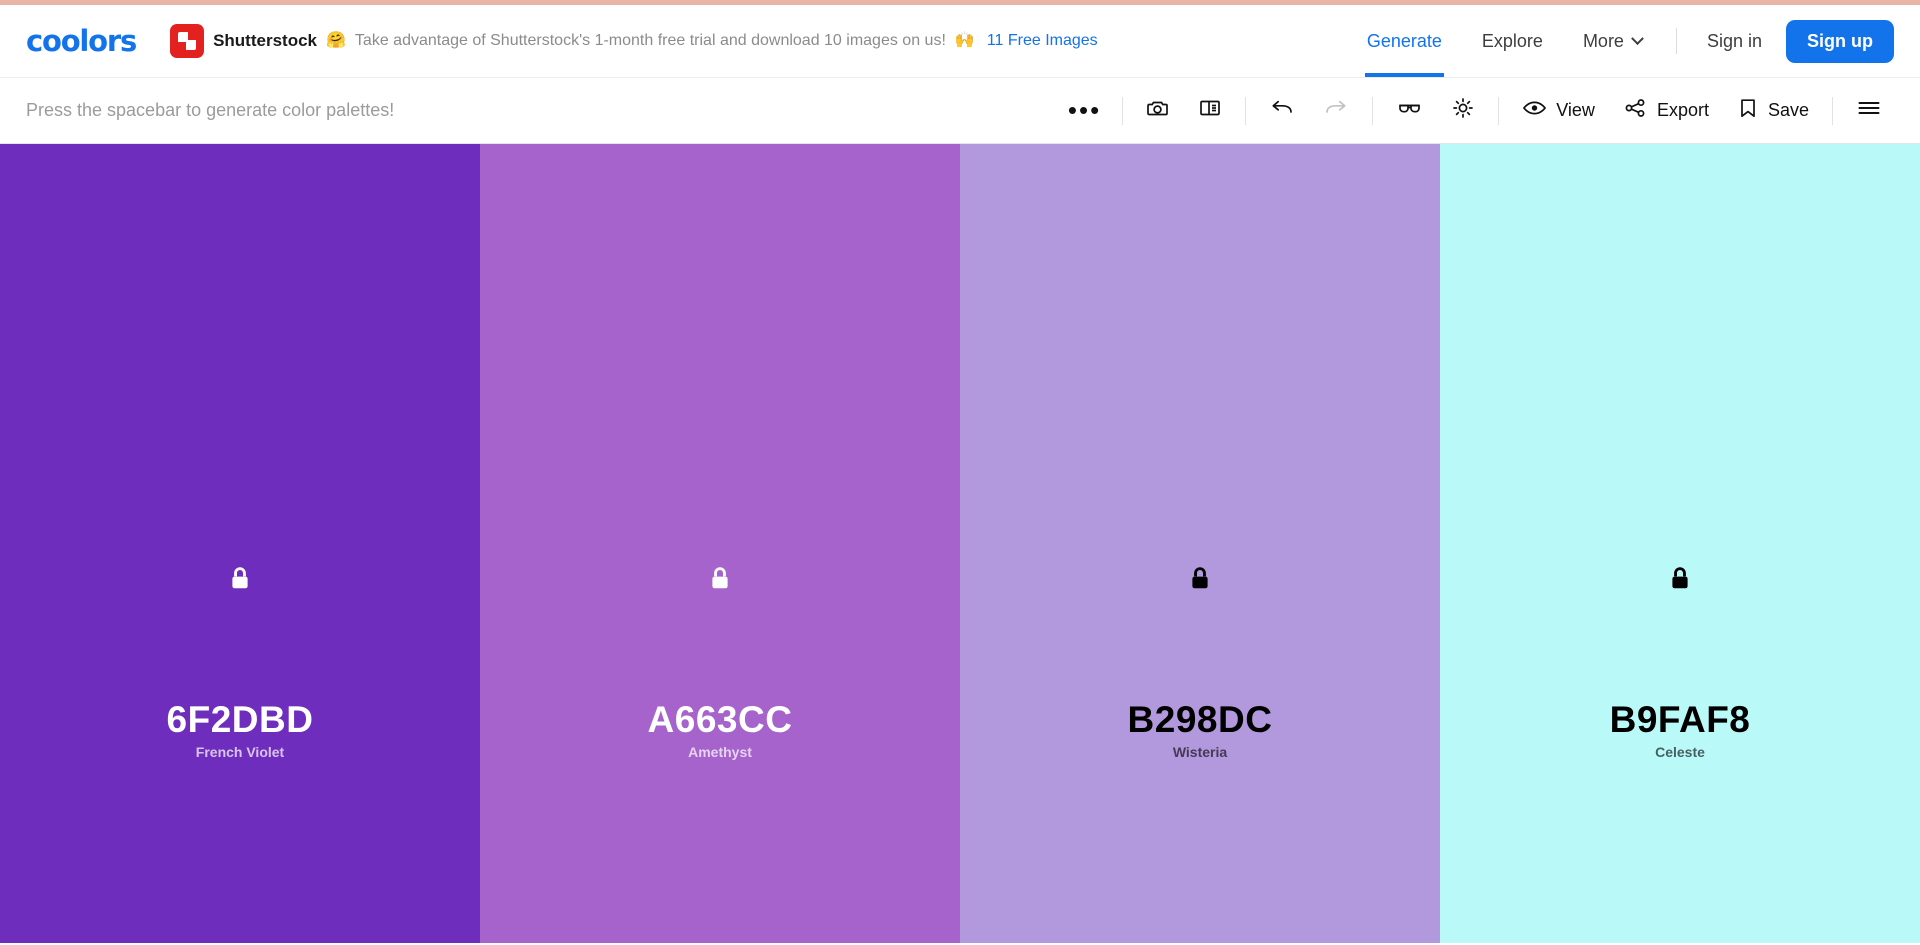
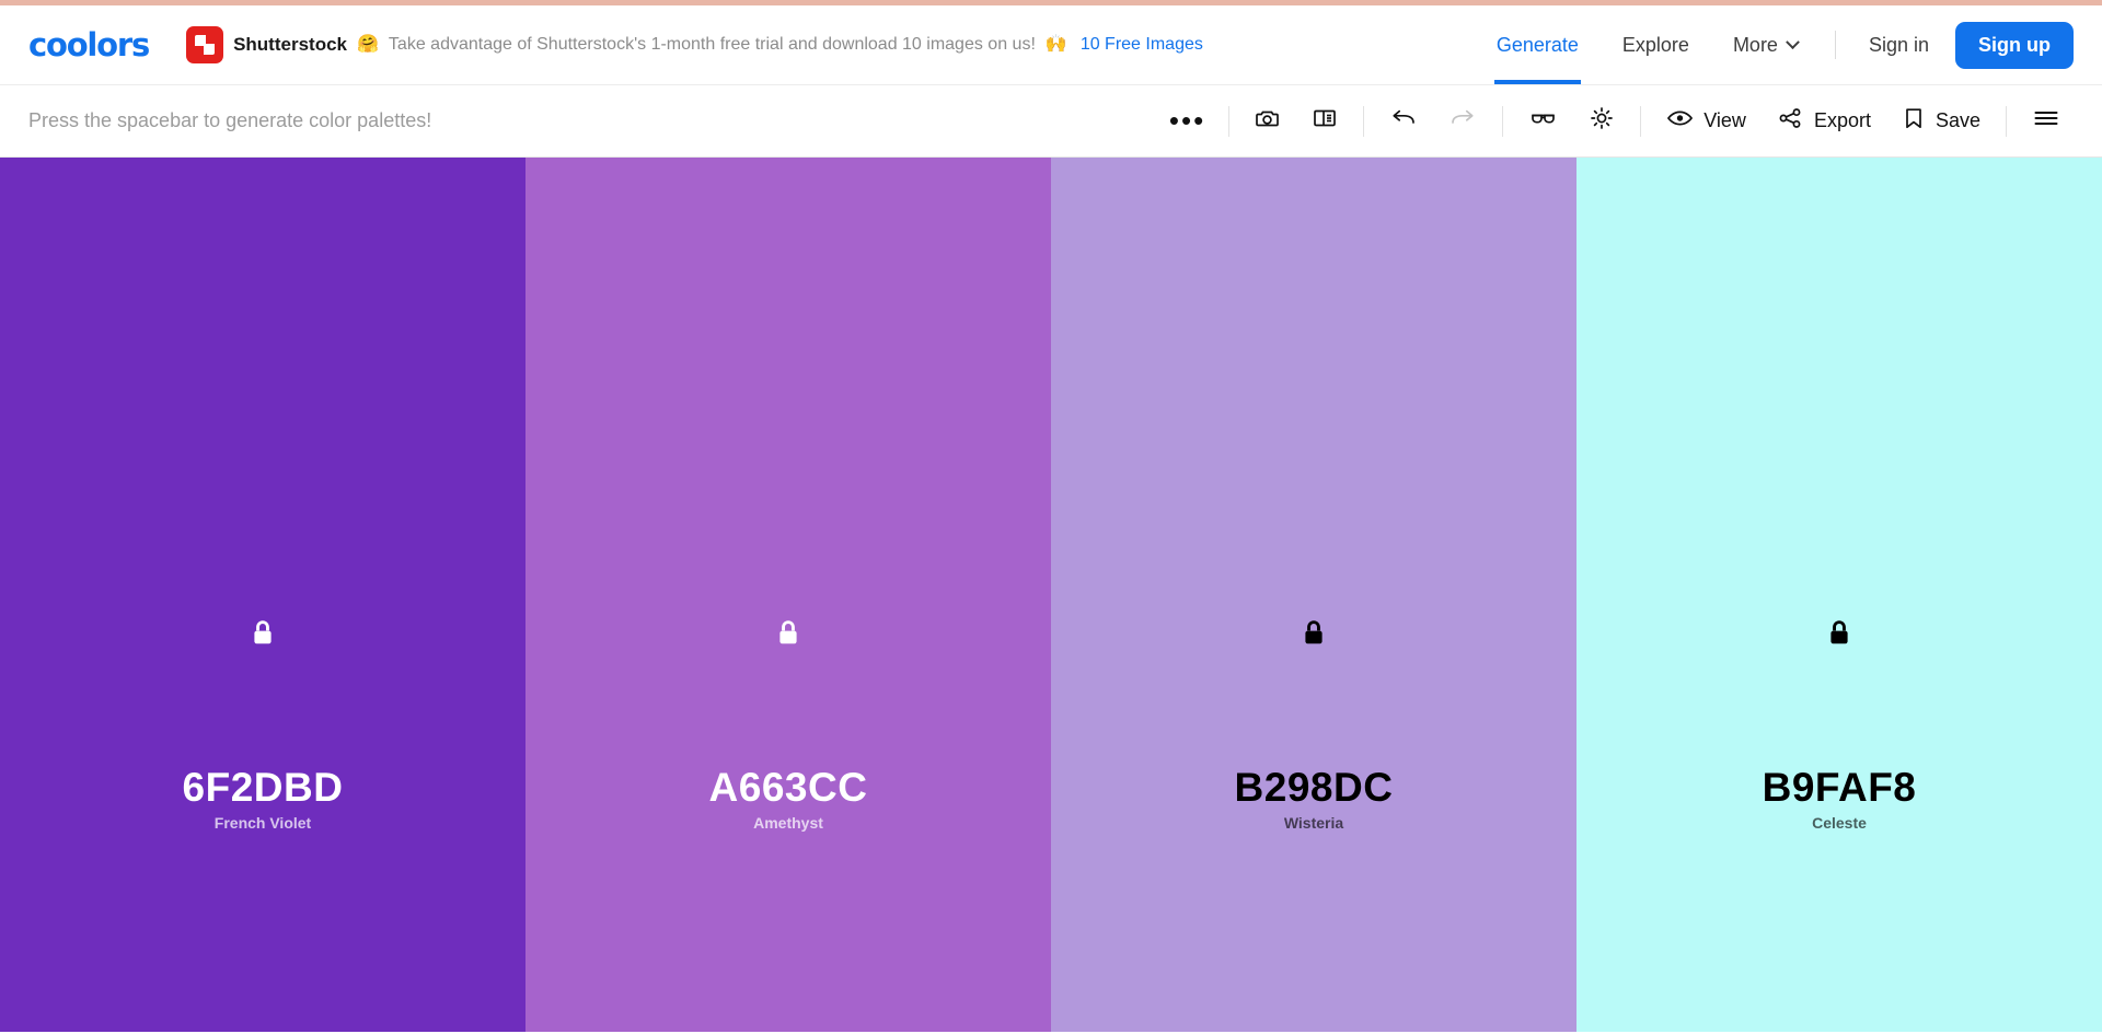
  coolors
  Shutterstock
  🤗
  Take advantage of Shutterstock's 1-month free trial and download 10 images on us!
  🙌
- 11 Free Images
+ 10 Free Images
  Generate
  Explore
  More
  Sign in
  Sign up
  Press the spacebar to generate color palettes!
  •••
  View
  Export
  Save
  6F2DBD
  French Violet
  A663CC
  Amethyst
  B298DC
  Wisteria
  B9FAF8
  Celeste
